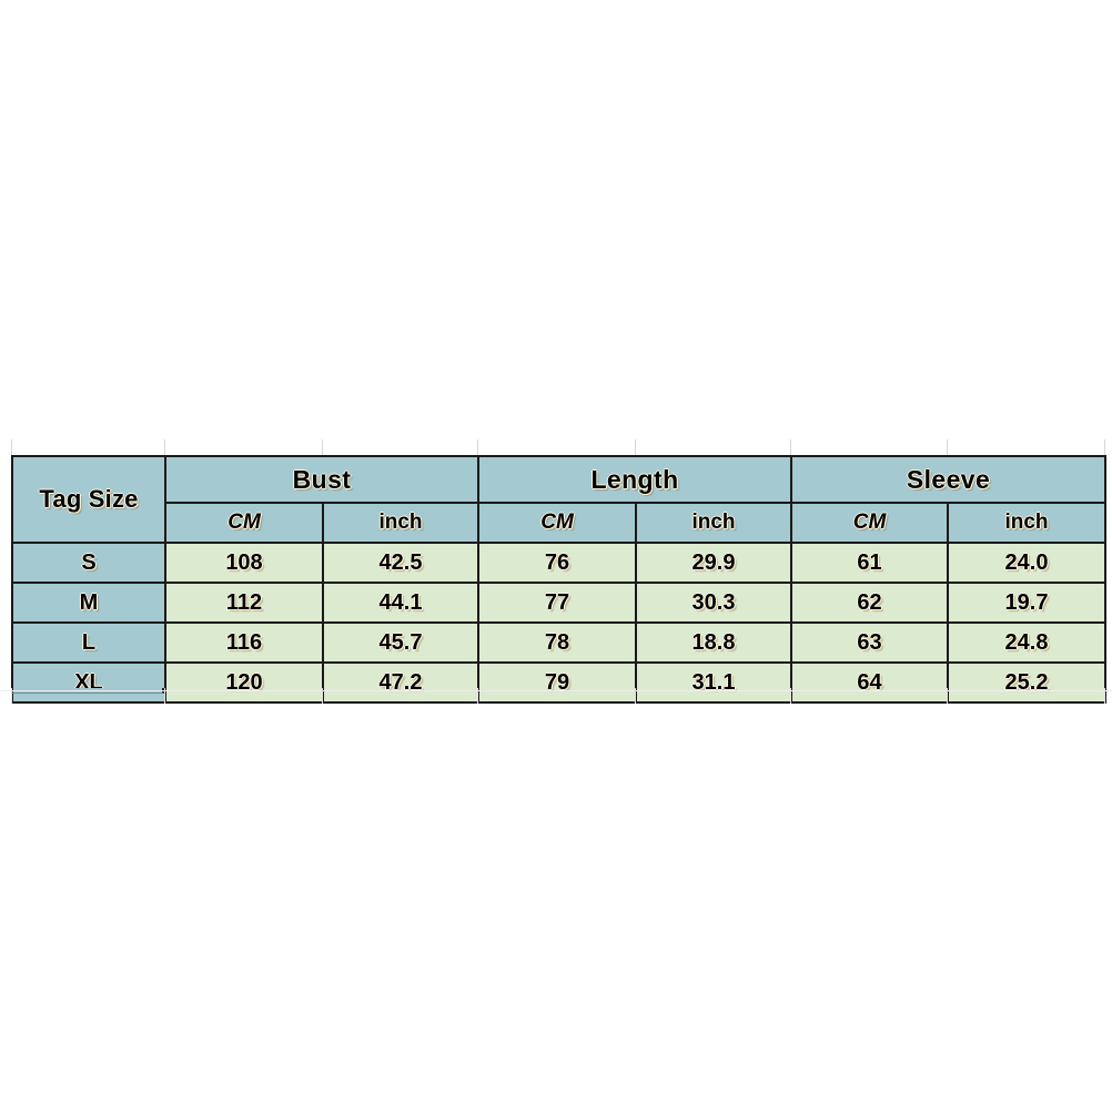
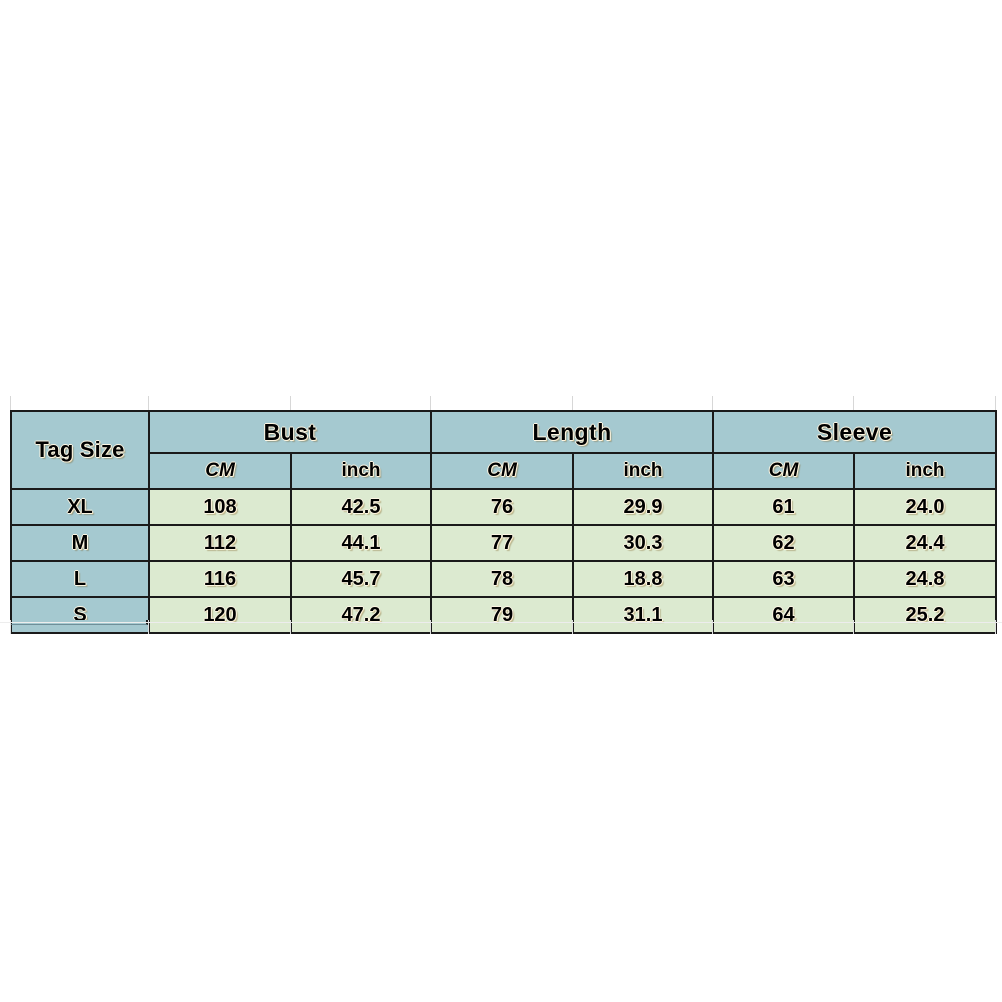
  Tag Size	Bust	Length	Sleeve
  CM	inch	CM	inch	CM	inch
- S	108	42.5	76	29.9	61	24.0
+ XL	108	42.5	76	29.9	61	24.0
- M	112	44.1	77	30.3	62	19.7
+ M	112	44.1	77	30.3	62	24.4
  L	116	45.7	78	18.8	63	24.8
- XL	120	47.2	79	31.1	64	25.2
+ S	120	47.2	79	31.1	64	25.2
